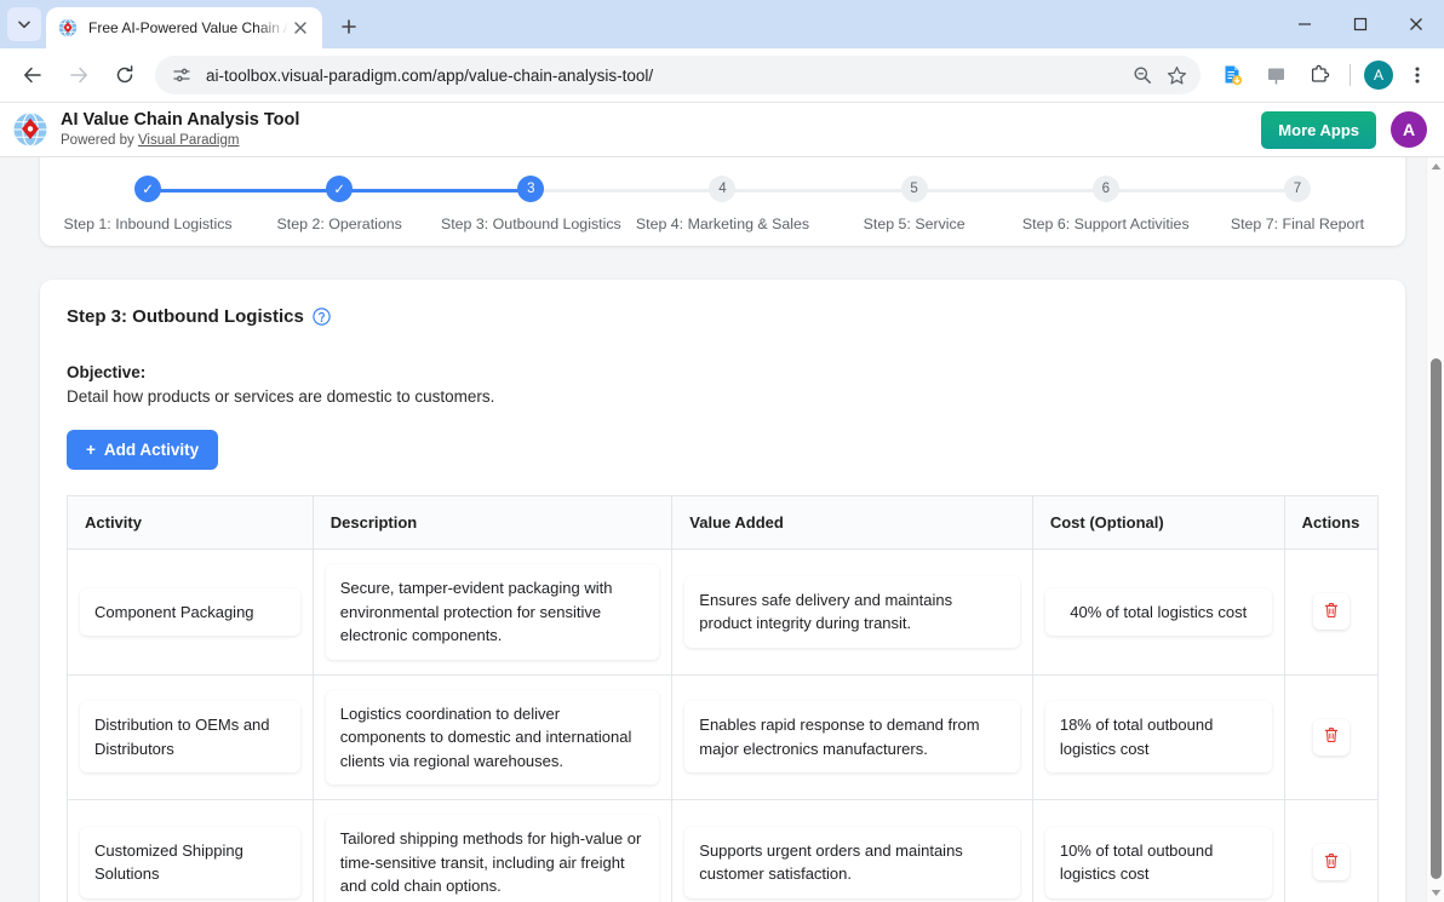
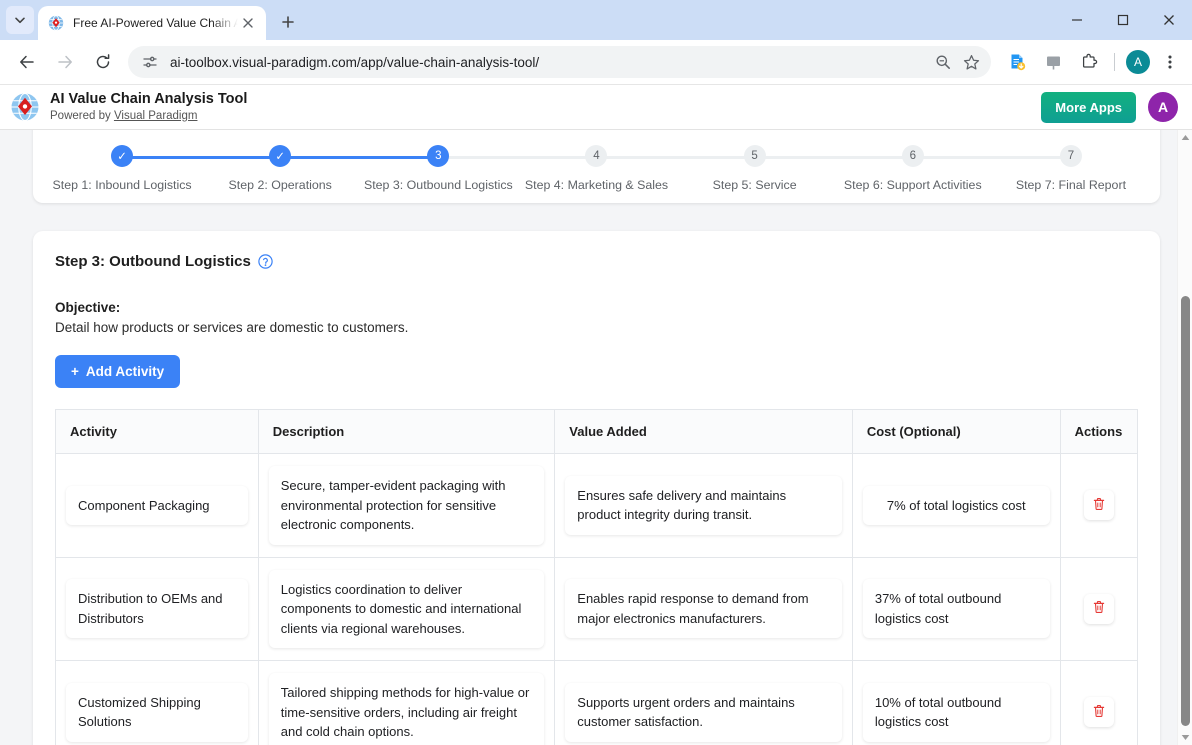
  Free AI-Powered Value Chain A
  ai-toolbox.visual-paradigm.com/app/value-chain-analysis-tool/
  A
  AI Value Chain Analysis Tool
  Powered by Visual Paradigm
  More Apps
  A
  ✓
  Step 1: Inbound Logistics
  ✓
  Step 2: Operations
  3
  Step 3: Outbound Logistics
  4
  Step 4: Marketing & Sales
  5
  Step 5: Service
  6
  Step 6: Support Activities
  7
  Step 7: Final Report
  Step 3: Outbound Logistics
  Objective:
  Detail how products or services are domestic to customers.
  +
  Add Activity
  Activity	Description	Value Added	Cost (Optional)	Actions
- Component Packaging	Secure, tamper-evident packaging with environmental protection for sensitive electronic components.	Ensures safe delivery and maintains product integrity during transit.	40% of total logistics cost
+ Component Packaging	Secure, tamper-evident packaging with environmental protection for sensitive electronic components.	Ensures safe delivery and maintains product integrity during transit.	7% of total logistics cost
- Distribution to OEMs and Distributors	Logistics coordination to deliver components to domestic and international clients via regional warehouses.	Enables rapid response to demand from major electronics manufacturers.	18% of total outbound logistics cost
+ Distribution to OEMs and Distributors	Logistics coordination to deliver components to domestic and international clients via regional warehouses.	Enables rapid response to demand from major electronics manufacturers.	37% of total outbound logistics cost
- Customized Shipping Solutions	Tailored shipping methods for high-value or time-sensitive transit, including air freight and cold chain options.	Supports urgent orders and maintains customer satisfaction.	10% of total outbound logistics cost
+ Customized Shipping Solutions	Tailored shipping methods for high-value or time-sensitive orders, including air freight and cold chain options.	Supports urgent orders and maintains customer satisfaction.	10% of total outbound logistics cost
